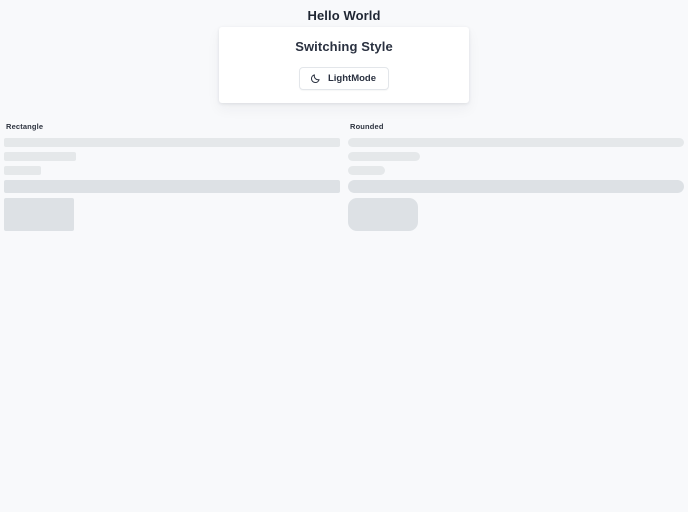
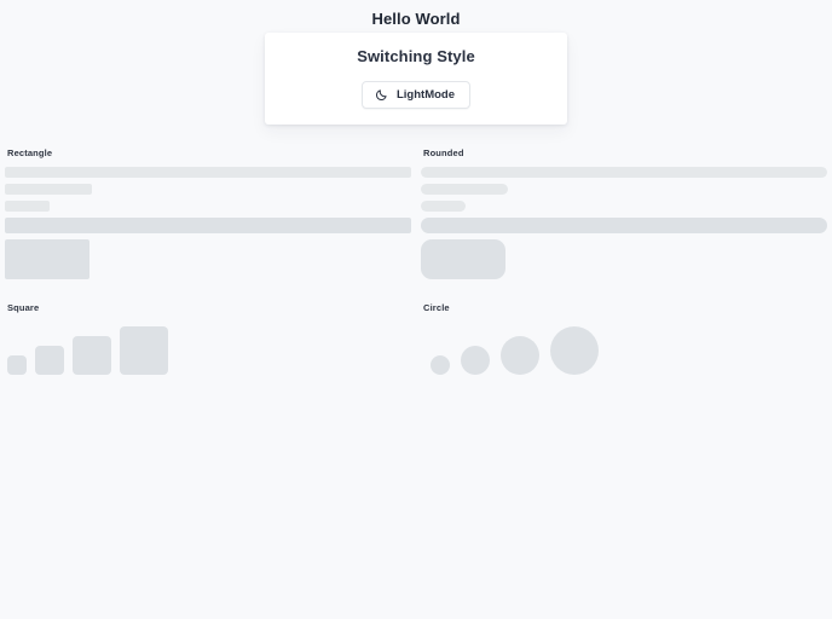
  Hello World
  Switching Style
  LightMode
  Rectangle
  Rounded
+ Square
+ Circle
